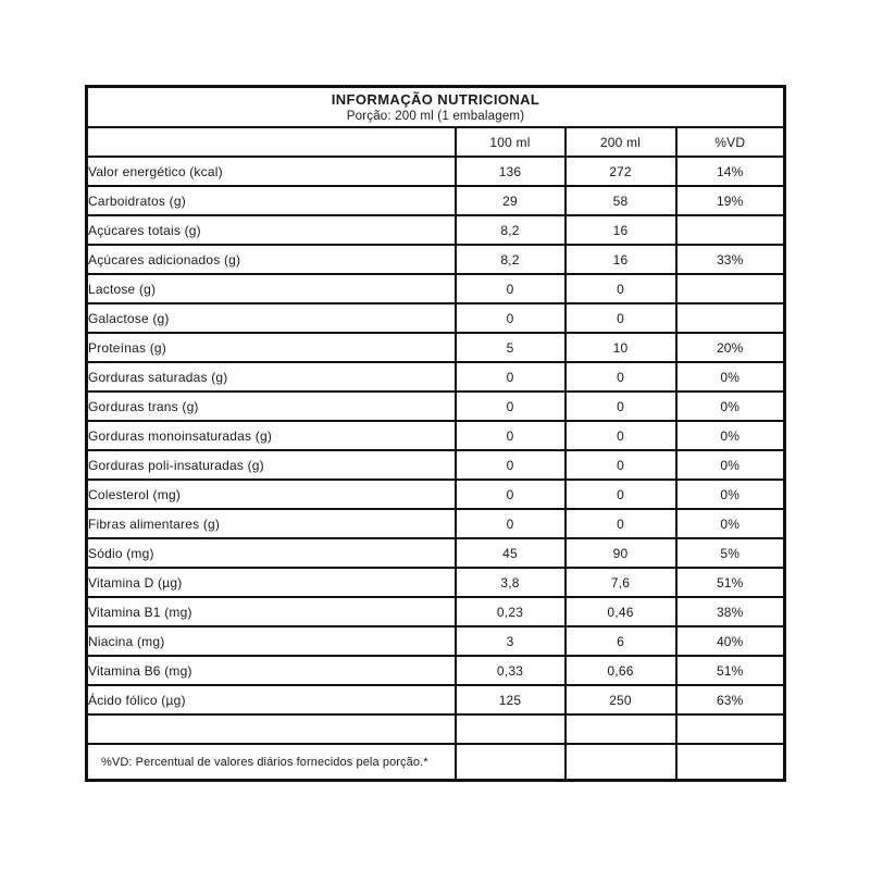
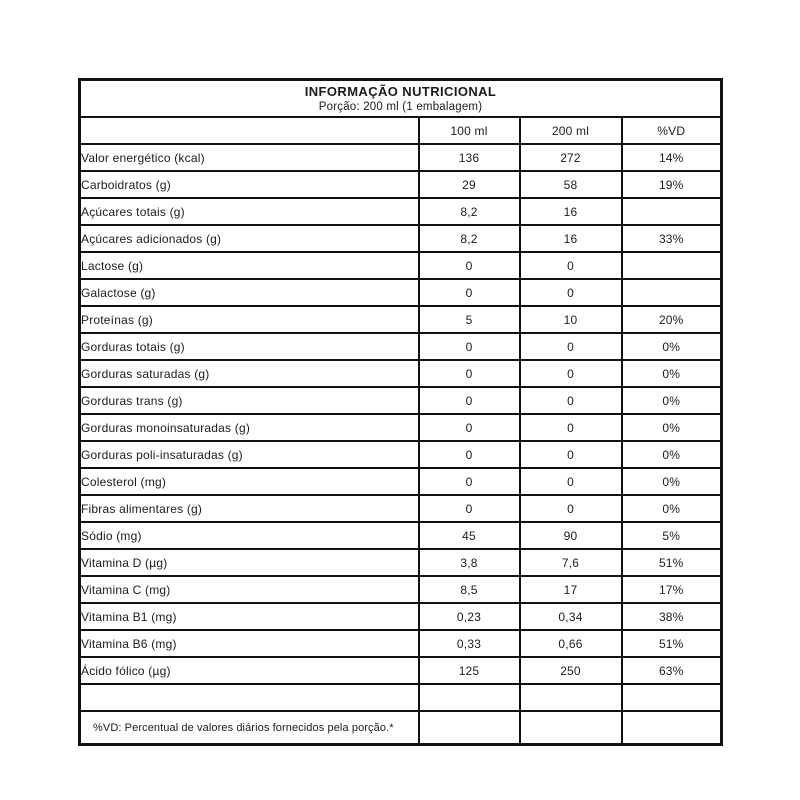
  INFORMAÇÃO NUTRICIONAL Porção: 200 ml (1 embalagem)
  	100 ml	200 ml	%VD
  Valor energético (kcal)	136	272	14%
  Carboidratos (g)	29	58	19%
  Açúcares totais (g)	8,2	16
  Açúcares adicionados (g)	8,2	16	33%
  Lactose (g)	0	0
  Galactose (g)	0	0
  Proteínas (g)	5	10	20%
+ Gorduras totais (g)	0	0	0%
  Gorduras saturadas (g)	0	0	0%
  Gorduras trans (g)	0	0	0%
  Gorduras monoinsaturadas (g)	0	0	0%
  Gorduras poli-insaturadas (g)	0	0	0%
  Colesterol (mg)	0	0	0%
  Fibras alimentares (g)	0	0	0%
  Sódio (mg)	45	90	5%
  Vitamina D (µg)	3,8	7,6	51%
+ Vitamina C (mg)	8,5	17	17%
- Vitamina B1 (mg)	0,23	0,46	38%
+ Vitamina B1 (mg)	0,23	0,34	38%
- Niacina (mg)	3	6	40%
  Vitamina B6 (mg)	0,33	0,66	51%
  Ácido fólico (µg)	125	250	63%
  %VD: Percentual de valores diários fornecidos pela porção.*
